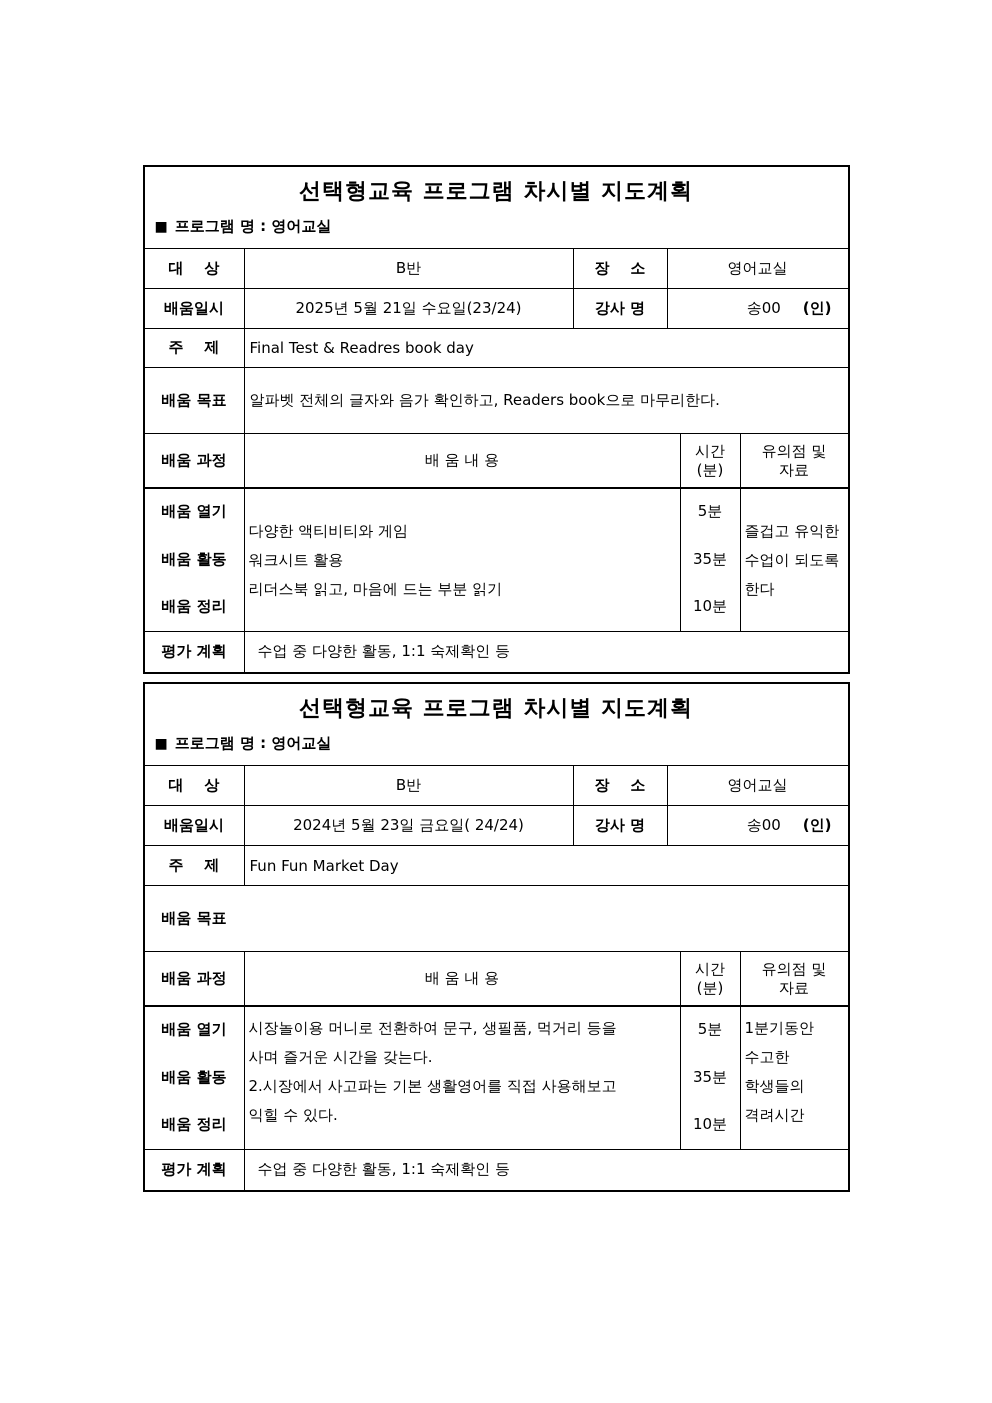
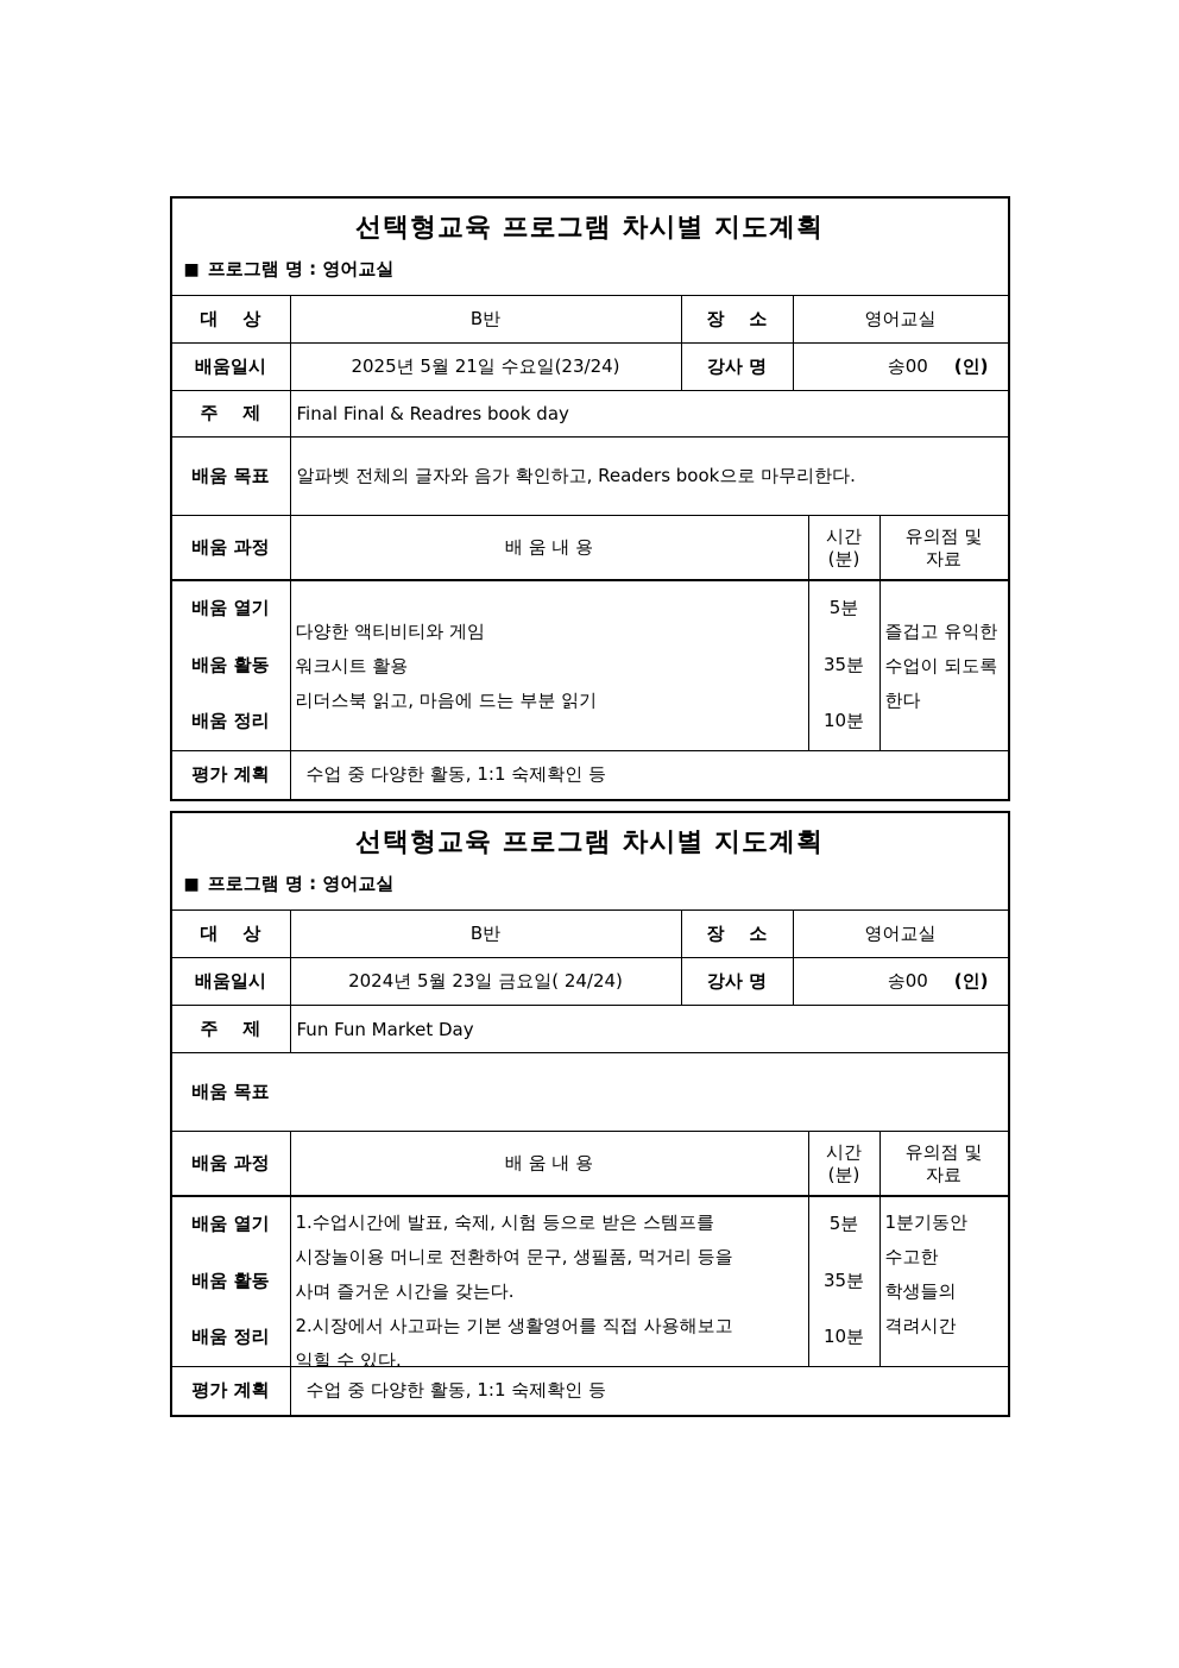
  선택형교육 프로그램 차시별 지도계획
  ■
  프로그램 명 : 영어교실
  대 상
  B반
  장 소
  영어교실
  배움일시
  2025년 5월 21일 수요일(23/24)
  강사 명
  송00
  (인)
  주 제
- Final Test & Readres book day
+ Final Final & Readres book day
  배움 목표
  알파벳 전체의 글자와 음가 확인하고, Readers book으로 마무리한다.
  배움 과정
  배 움 내 용
  시간
  (분)
  유의점 및
  자료
  배움 열기
  배움 활동
  배움 정리
  다양한 액티비티와 게임
  워크시트 활용
  리더스북 읽고, 마음에 드는 부분 읽기
  5분
  35분
  10분
  즐겁고 유익한
  수업이 되도록
  한다
  평가 계획
  수업 중 다양한 활동, 1:1 숙제확인 등
  선택형교육 프로그램 차시별 지도계획
  ■
  프로그램 명 : 영어교실
  대 상
  B반
  장 소
  영어교실
  배움일시
  2024년 5월 23일 금요일( 24/24)
  강사 명
  송00
  (인)
  주 제
  Fun Fun Market Day
  배움 목표
  배움 과정
  배 움 내 용
  시간
  (분)
  유의점 및
  자료
  배움 열기
  배움 활동
  배움 정리
+ 1.수업시간에 발표, 숙제, 시험 등으로 받은 스템프를
  시장놀이용 머니로 전환하여 문구, 생필품, 먹거리 등을
  사며 즐거운 시간을 갖는다.
  2.시장에서 사고파는 기본 생활영어를 직접 사용해보고
  익힐 수 있다.
  5분
  35분
  10분
  1분기동안
  수고한
  학생들의
  격려시간
  평가 계획
  수업 중 다양한 활동, 1:1 숙제확인 등
